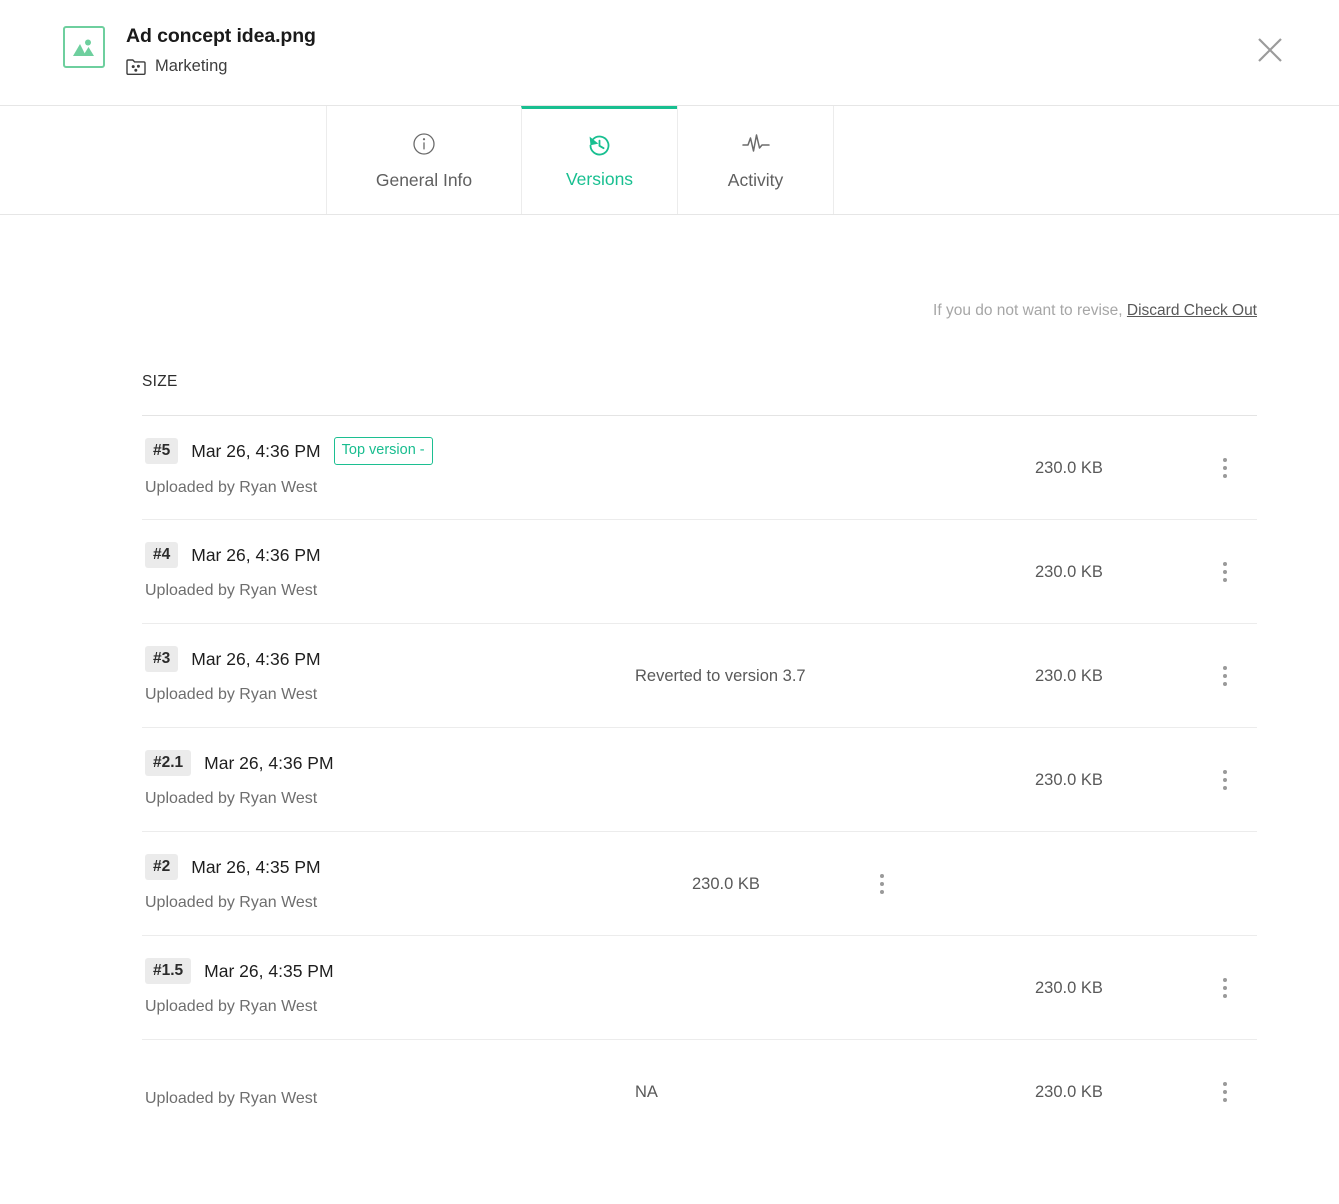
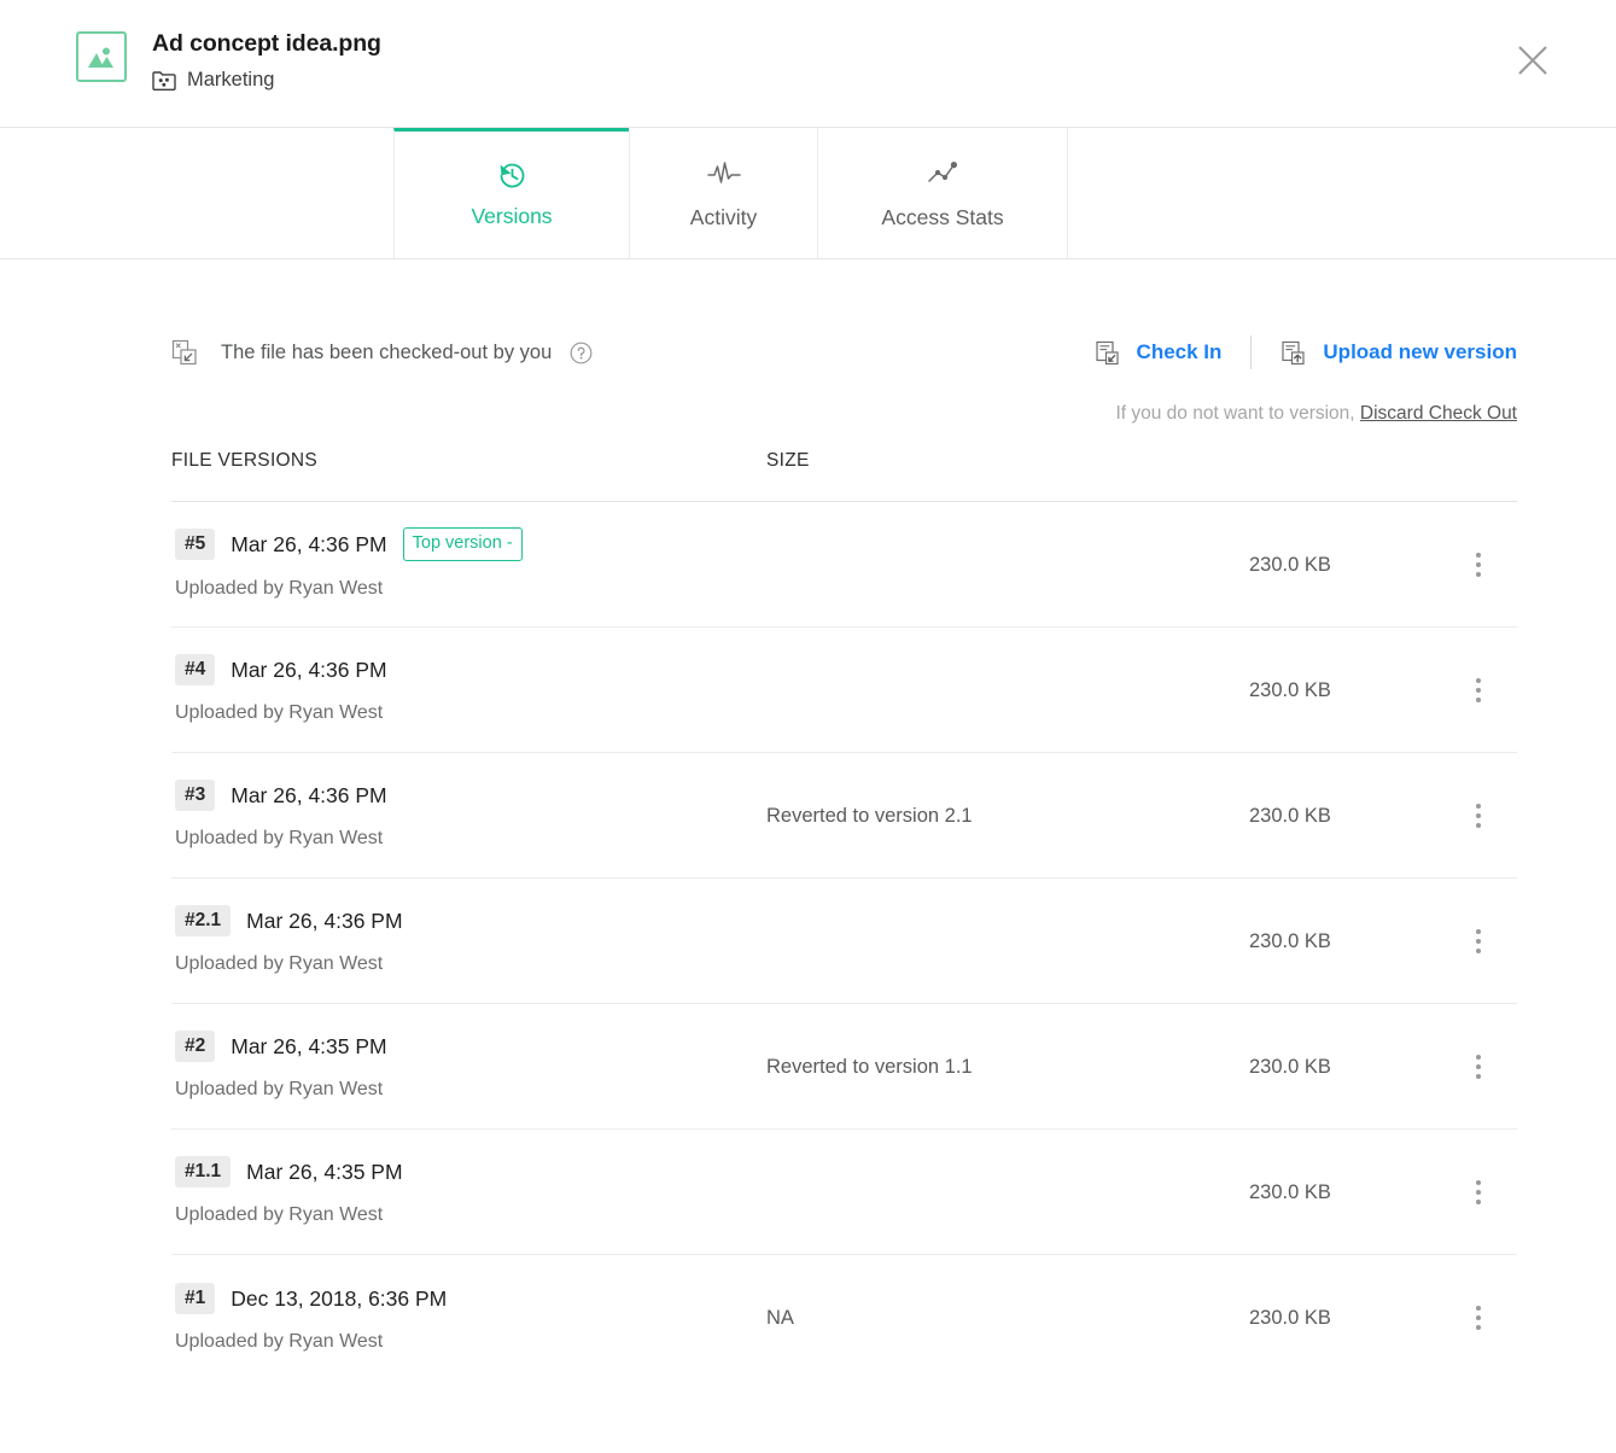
  Ad concept idea.png
  Marketing
- General Info
  Versions
  Activity
+ Access Stats
+ The file has been checked-out by you
+ Check In
+ Upload new version
- If you do not want to revise, Discard Check Out
+ If you do not want to version, Discard Check Out
+ FILE VERSIONS
  SIZE
  #5
  Mar 26, 4:36 PM
  Top version -
  Uploaded by Ryan West
  230.0 KB
  #4
  Mar 26, 4:36 PM
  Uploaded by Ryan West
  230.0 KB
  #3
  Mar 26, 4:36 PM
  Uploaded by Ryan West
- Reverted to version 3.7
+ Reverted to version 2.1
  230.0 KB
  #2.1
  Mar 26, 4:36 PM
  Uploaded by Ryan West
  230.0 KB
  #2
  Mar 26, 4:35 PM
  Uploaded by Ryan West
+ Reverted to version 1.1
  230.0 KB
- #1.5
+ #1.1
  Mar 26, 4:35 PM
  Uploaded by Ryan West
  230.0 KB
+ #1
+ Dec 13, 2018, 6:36 PM
  Uploaded by Ryan West
  NA
  230.0 KB
